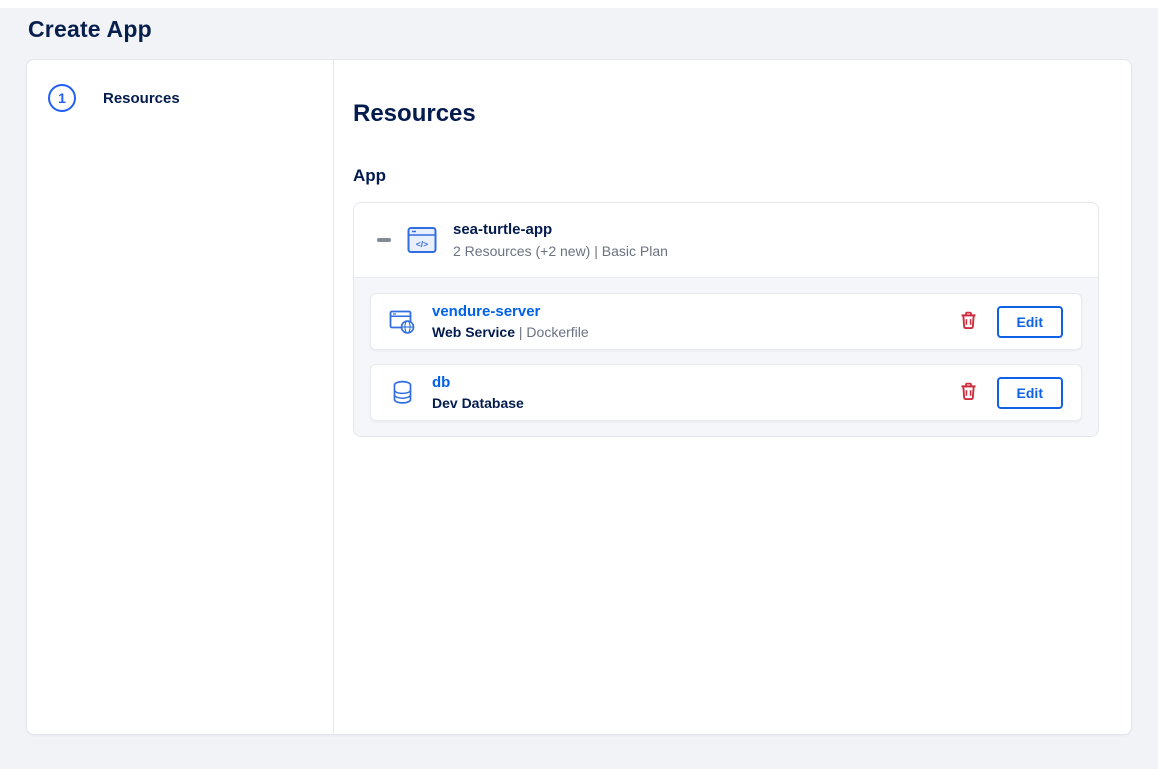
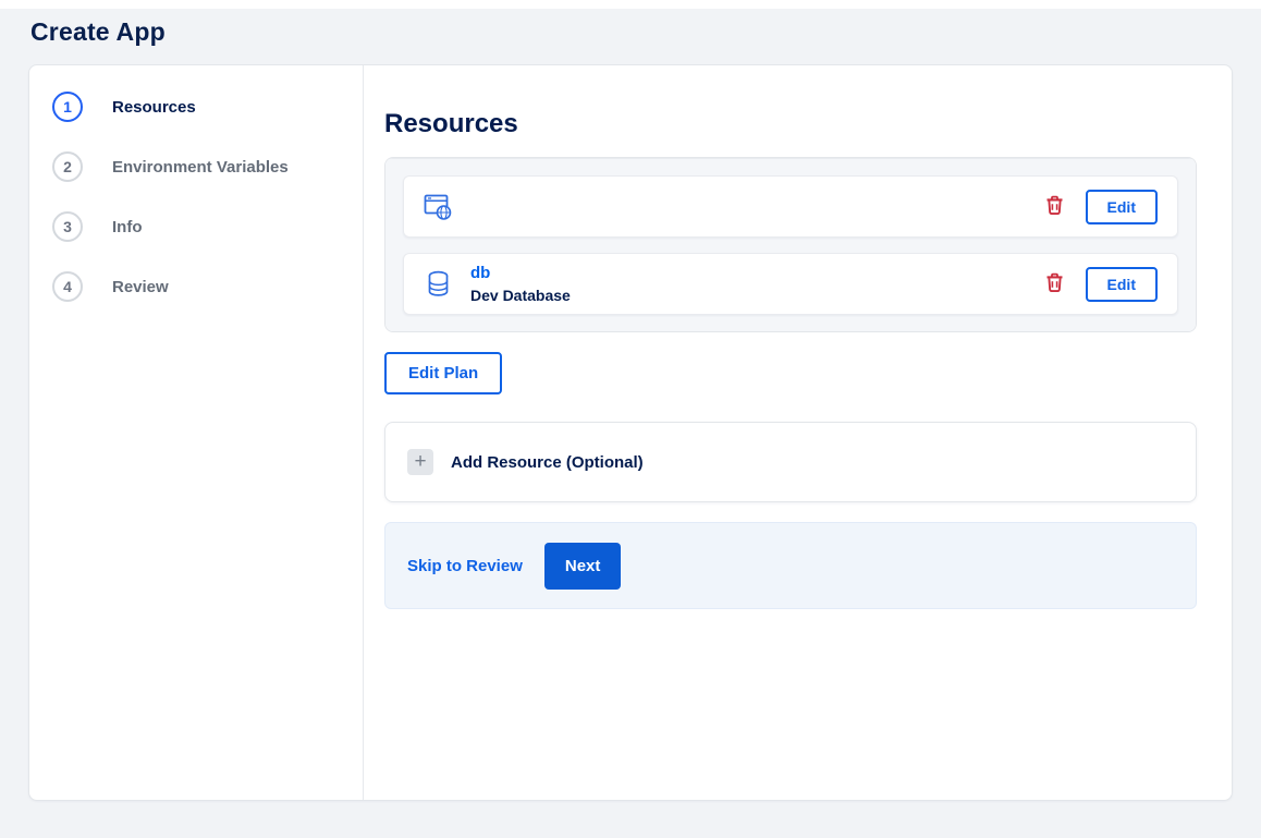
  Create App
  1
  Resources
+ 2
+ Environment Variables
+ 3
+ Info
+ 4
+ Review
  Resources
- App
- </>
- sea-turtle-app
- 2 Resources (+2 new) | Basic Plan
- vendure-server
- Web Service | Dockerfile
  Edit
  db
  Dev Database
  Edit
+ Edit Plan
+ +
+ Add Resource (Optional)
+ Skip to Review
+ Next
